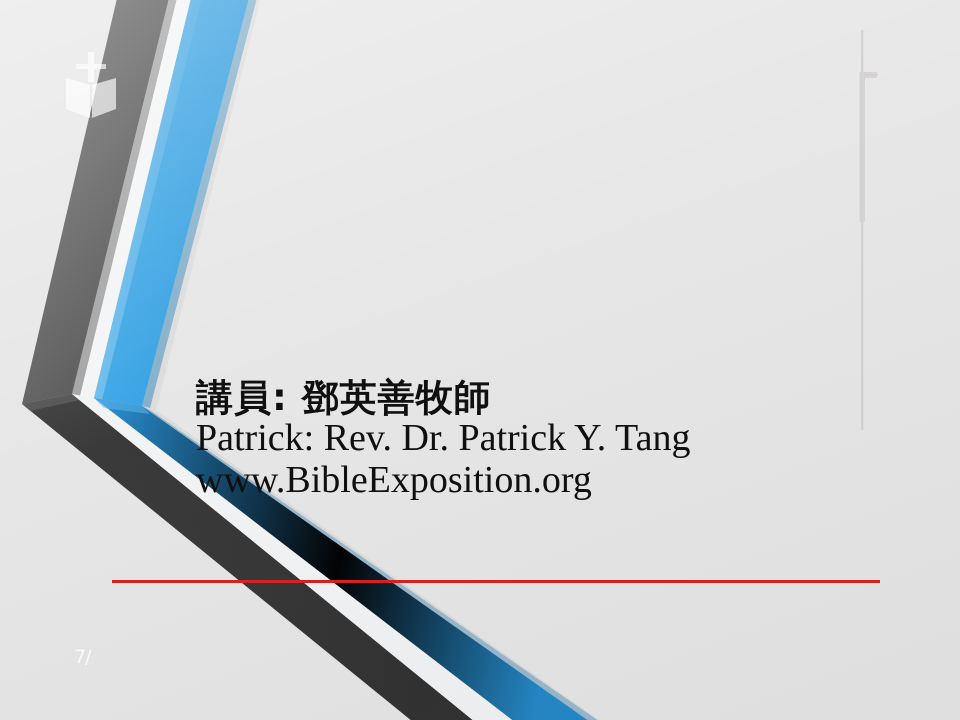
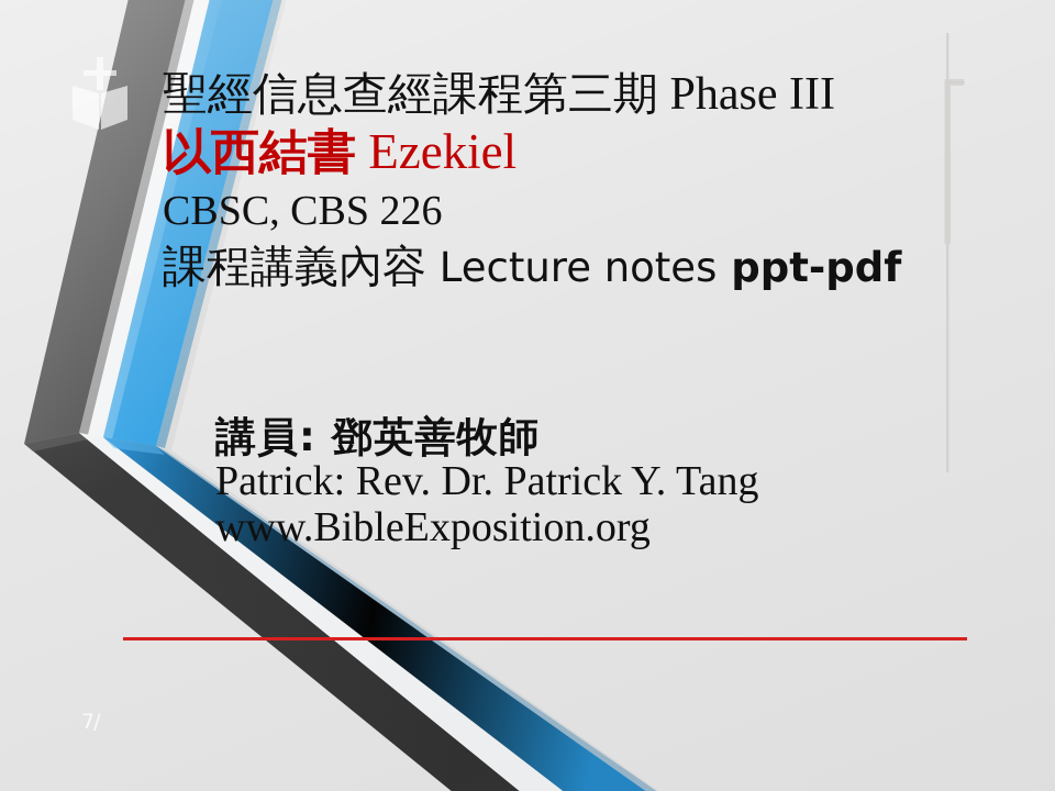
+ 聖經信息查經課程第三期 Phase III
+ 以西結書 Ezekiel
+ CBSC, CBS 226
+ 課程講義內容 Lecture notes ppt-pdf
  講員: 鄧英善牧師
  Patrick: Rev. Dr. Patrick Y. Tang
  www.BibleExposition.org
